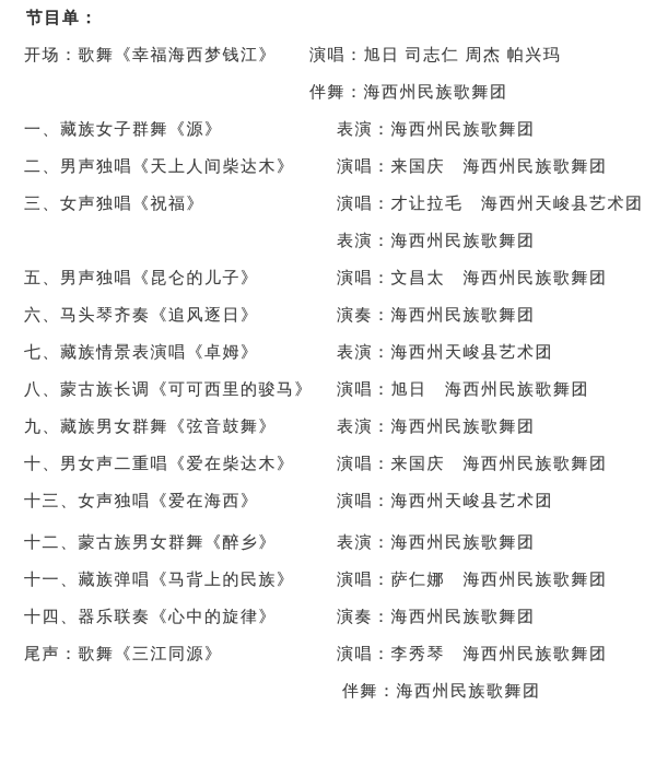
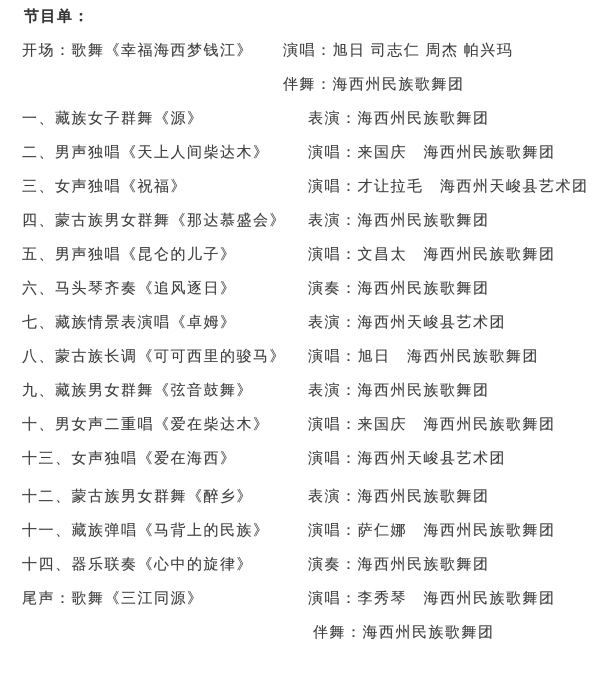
  节目单：
  开场：歌舞《幸福海西梦钱江》
  演唱：旭日 司志仁 周杰 帕兴玛
  伴舞：海西州民族歌舞团
  一、藏族女子群舞《源》
  表演：海西州民族歌舞团
  二、男声独唱《天上人间柴达木》
  演唱：来国庆 海西州民族歌舞团
  三、女声独唱《祝福》
  演唱：才让拉毛 海西州天峻县艺术团
+ 四、蒙古族男女群舞《那达慕盛会》
  表演：海西州民族歌舞团
  五、男声独唱《昆仑的儿子》
  演唱：文昌太 海西州民族歌舞团
  六、马头琴齐奏《追风逐日》
  演奏：海西州民族歌舞团
  七、藏族情景表演唱《卓姆》
  表演：海西州天峻县艺术团
  八、蒙古族长调《可可西里的骏马》
  演唱：旭日 海西州民族歌舞团
  九、藏族男女群舞《弦音鼓舞》
  表演：海西州民族歌舞团
  十、男女声二重唱《爱在柴达木》
  演唱：来国庆 海西州民族歌舞团
  十三、女声独唱《爱在海西》
  演唱：海西州天峻县艺术团
  十二、蒙古族男女群舞《醉乡》
  表演：海西州民族歌舞团
  十一、藏族弹唱《马背上的民族》
  演唱：萨仁娜 海西州民族歌舞团
  十四、器乐联奏《心中的旋律》
  演奏：海西州民族歌舞团
  尾声：歌舞《三江同源》
  演唱：李秀琴 海西州民族歌舞团
  伴舞：海西州民族歌舞团
